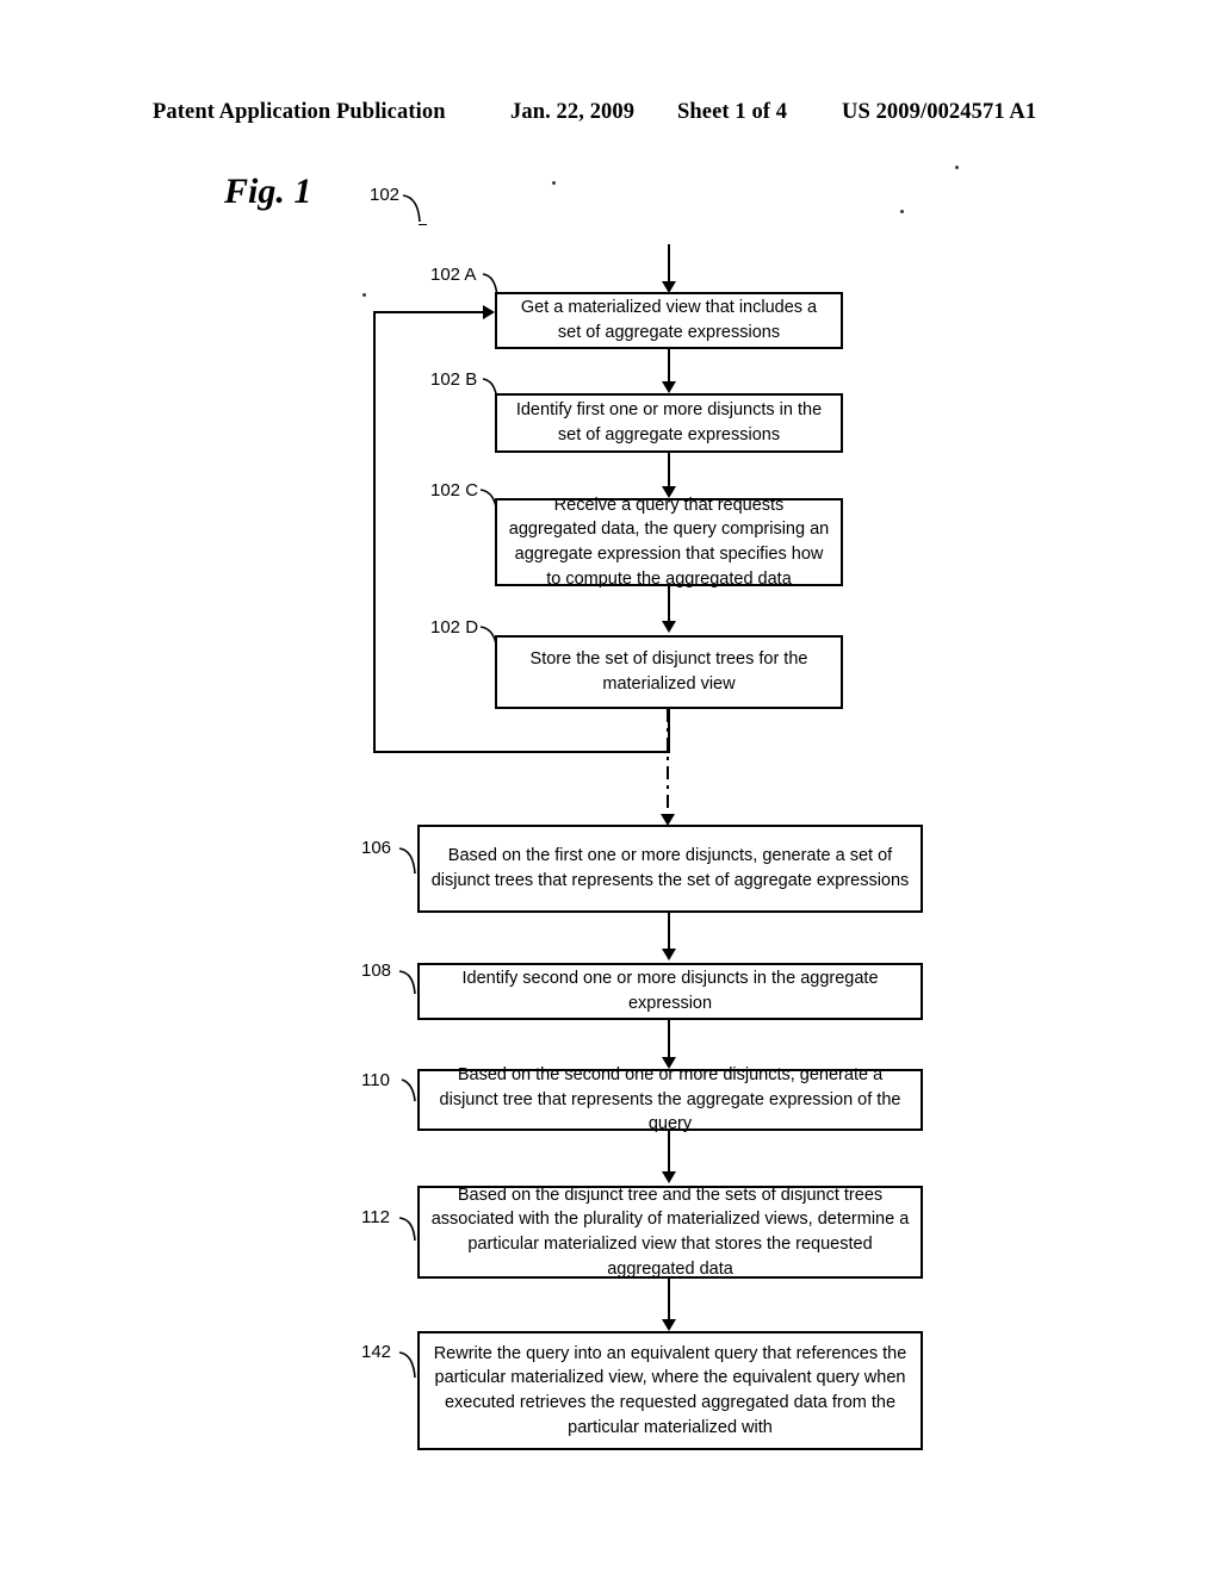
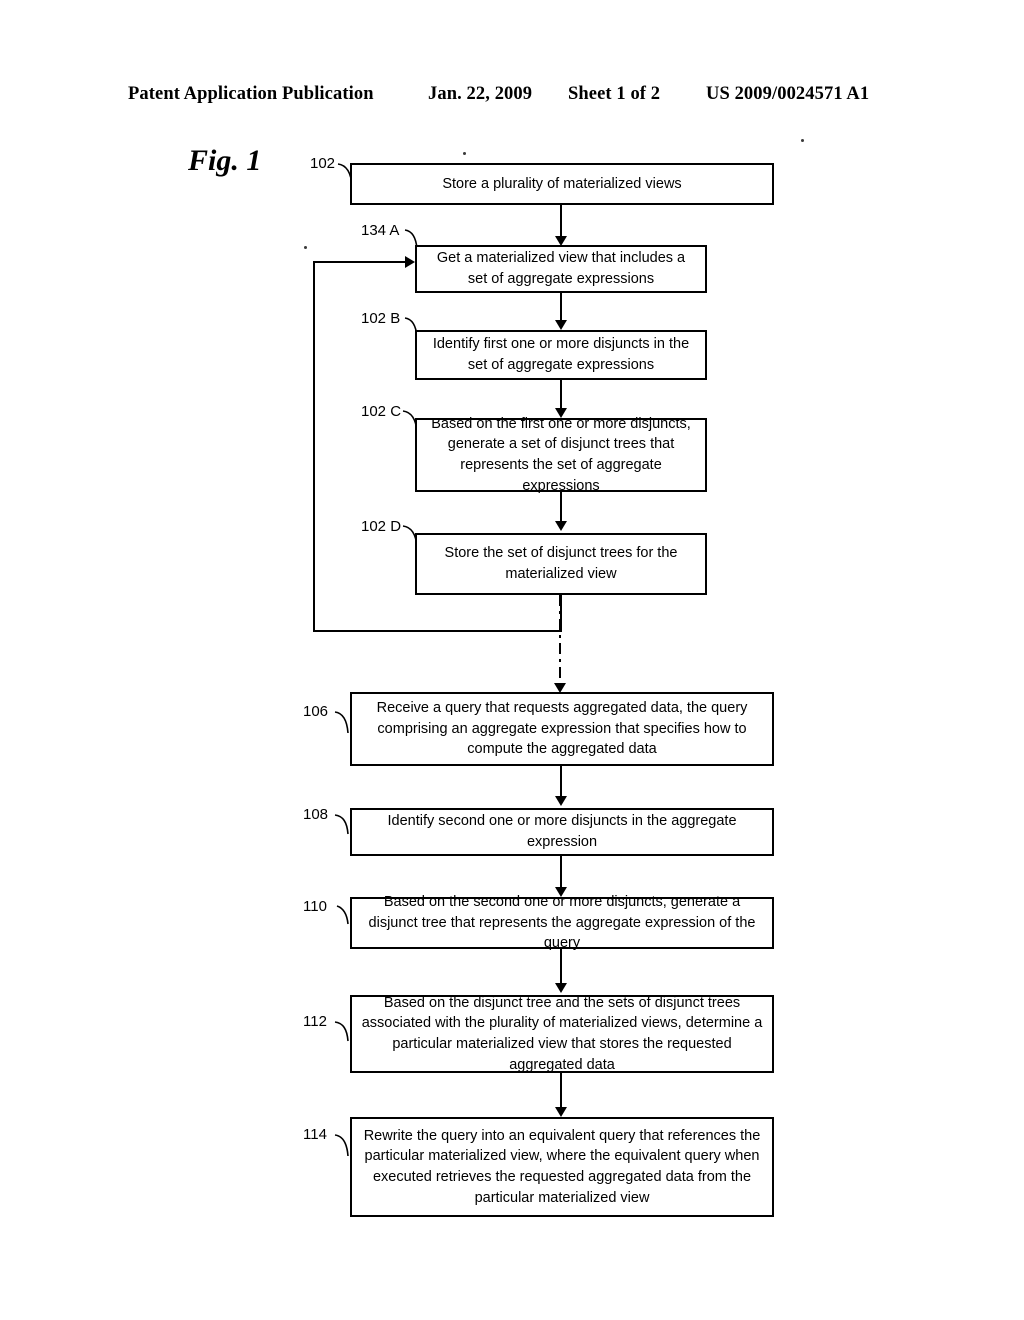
  Patent Application Publication
  Jan. 22, 2009
- Sheet 1 of 4
+ Sheet 1 of 2
  US 2009/0024571 A1
  Fig. 1
  102
+ Store a plurality of materialized views
- 102 A
+ 134 A
  Get a materialized view that includes a set of aggregate expressions
  102 B
  Identify first one or more disjuncts in the set of aggregate expressions
  102 C
- Receive a query that requests aggregated data, the query comprising an aggregate expression that specifies how to compute the aggregated data
+ Based on the first one or more disjuncts, generate a set of disjunct trees that represents the set of aggregate expressions
  102 D
  Store the set of disjunct trees for the materialized view
  106
- Based on the first one or more disjuncts, generate a set of disjunct trees that represents the set of aggregate expressions
+ Receive a query that requests aggregated data, the query comprising an aggregate expression that specifies how to compute the aggregated data
  108
  Identify second one or more disjuncts in the aggregate expression
  110
  Based on the second one or more disjuncts, generate a disjunct tree that represents the aggregate expression of the query
  112
  Based on the disjunct tree and the sets of disjunct trees associated with the plurality of materialized views, determine a particular materialized view that stores the requested aggregated data
- 142
+ 114
- Rewrite the query into an equivalent query that references the particular materialized view, where the equivalent query when executed retrieves the requested aggregated data from the particular materialized with
+ Rewrite the query into an equivalent query that references the particular materialized view, where the equivalent query when executed retrieves the requested aggregated data from the particular materialized view
